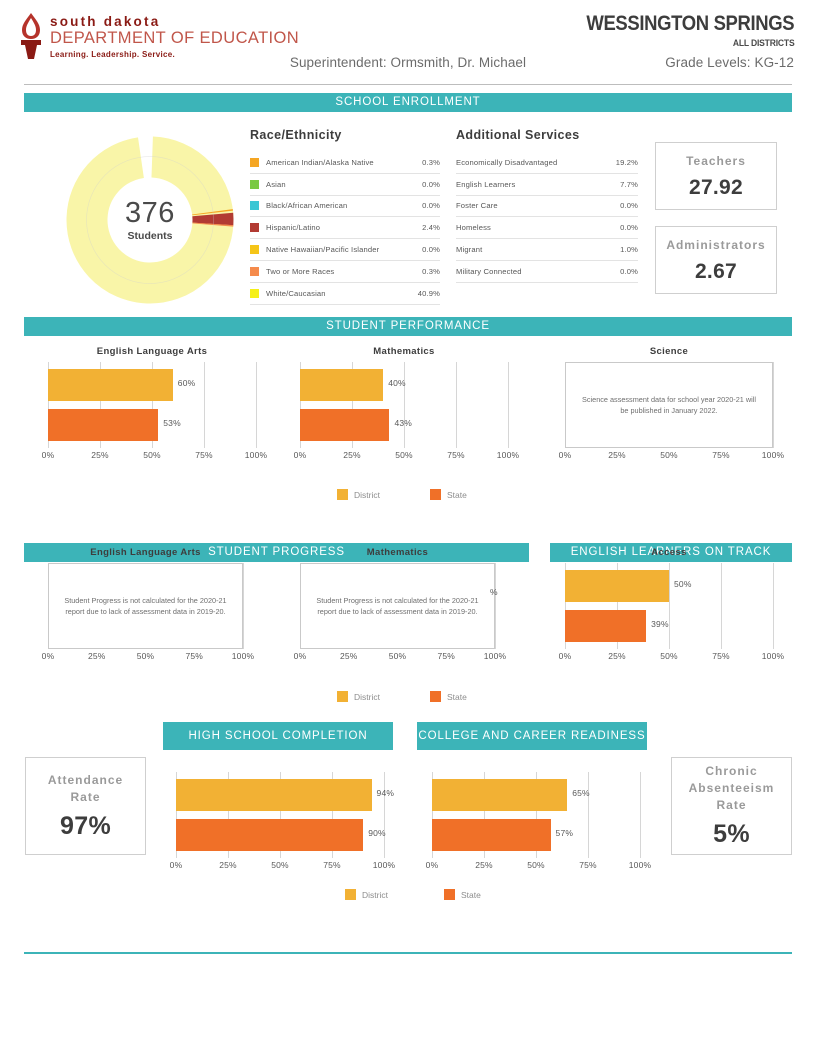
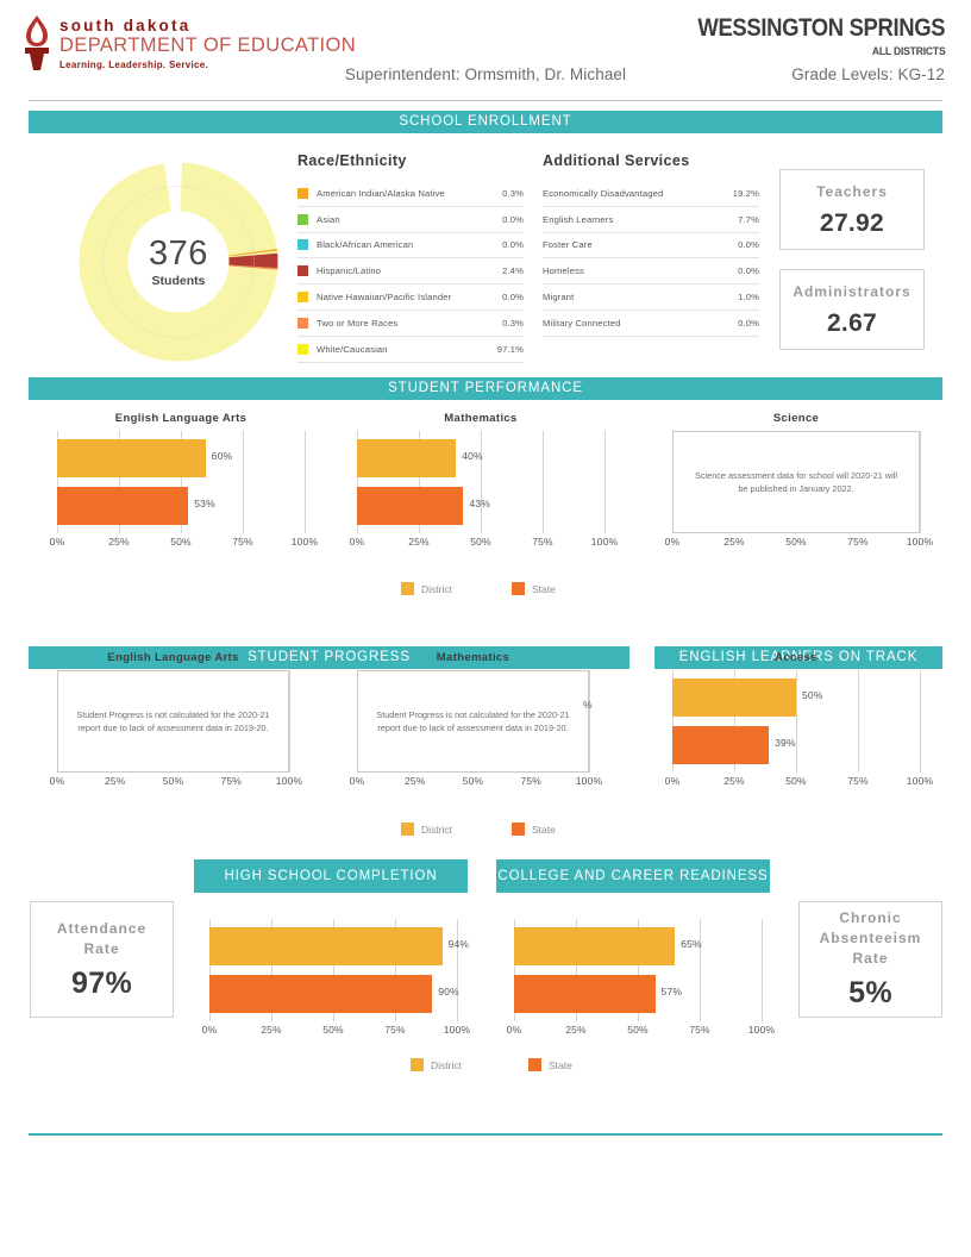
  south dakota
  DEPARTMENT OF EDUCATION
  Learning. Leadership. Service.
  WESSINGTON SPRINGS
  ALL DISTRICTS
  Grade Levels: KG-12
  Superintendent: Ormsmith, Dr. Michael
  SCHOOL ENROLLMENT
  376
  Students
  Race/Ethnicity
  American Indian/Alaska Native
  0.3%
  Asian
  0.0%
  Black/African American
  0.0%
  Hispanic/Latino
  2.4%
  Native Hawaiian/Pacific Islander
  0.0%
  Two or More Races
  0.3%
  White/Caucasian
- 40.9%
+ 97.1%
  Additional Services
  Economically Disadvantaged
  19.2%
  English Learners
  7.7%
  Foster Care
  0.0%
  Homeless
  0.0%
  Migrant
  1.0%
  Military Connected
  0.0%
  Teachers
  27.92
  Administrators
  2.67
  STUDENT PERFORMANCE
  English Language Arts
  60%
  53%
  0%
  25%
  50%
  75%
  100%
  Mathematics
  40%
  43%
  0%
  25%
  50%
  75%
  100%
  Science
- Science assessment data for school year 2020-21 will be published in January 2022.
+ Science assessment data for school will 2020-21 will be published in January 2022.
  0%
  25%
  50%
  75%
  100%
  District
  State
  STUDENT PROGRESS
  ENGLISH LEARNERS ON TRACK
  English Language Arts
  Student Progress is not calculated for the 2020-21 report due to lack of assessment data in 2019-20.
  0%
  25%
  50%
  75%
  100%
  Mathematics
  Student Progress is not calculated for the 2020-21 report due to lack of assessment data in 2019-20.
  0%
  25%
  50%
  75%
  100%
  %
  Access
  50%
  39%
  0%
  25%
  50%
  75%
  100%
  District
  State
  HIGH SCHOOL COMPLETION
  COLLEGE AND CAREER READINESS
  Attendance
  Rate
  97%
  94%
  90%
  0%
  25%
  50%
  75%
  100%
  65%
  57%
  0%
  25%
  50%
  75%
  100%
  Chronic
  Absenteeism
  Rate
  5%
  District
  State
